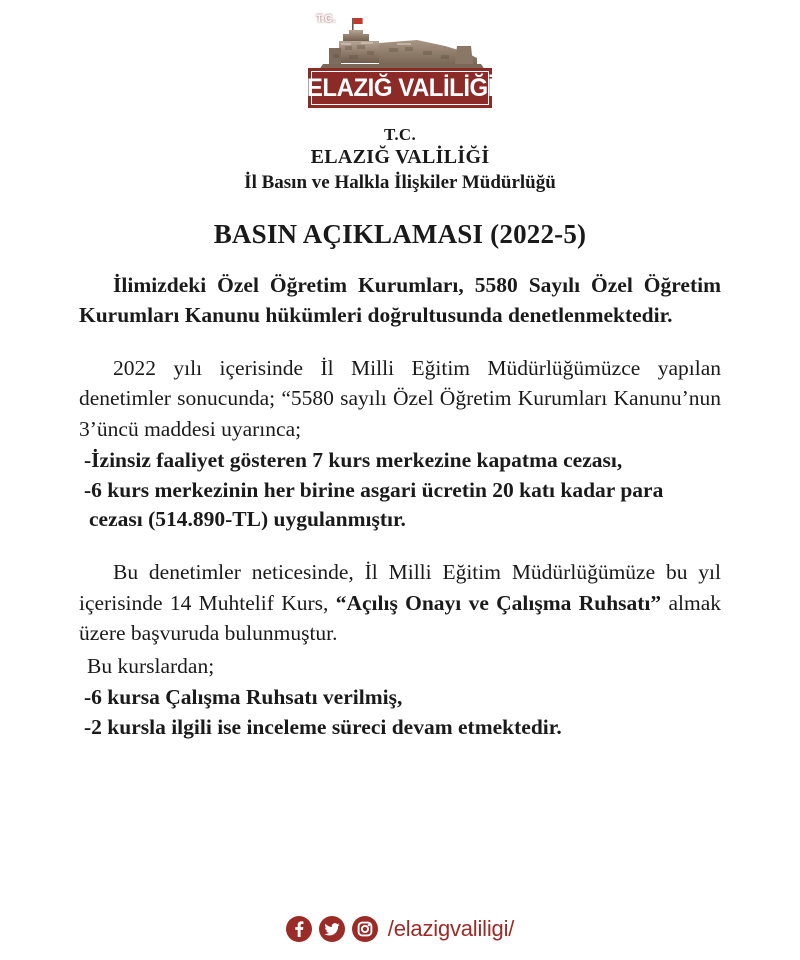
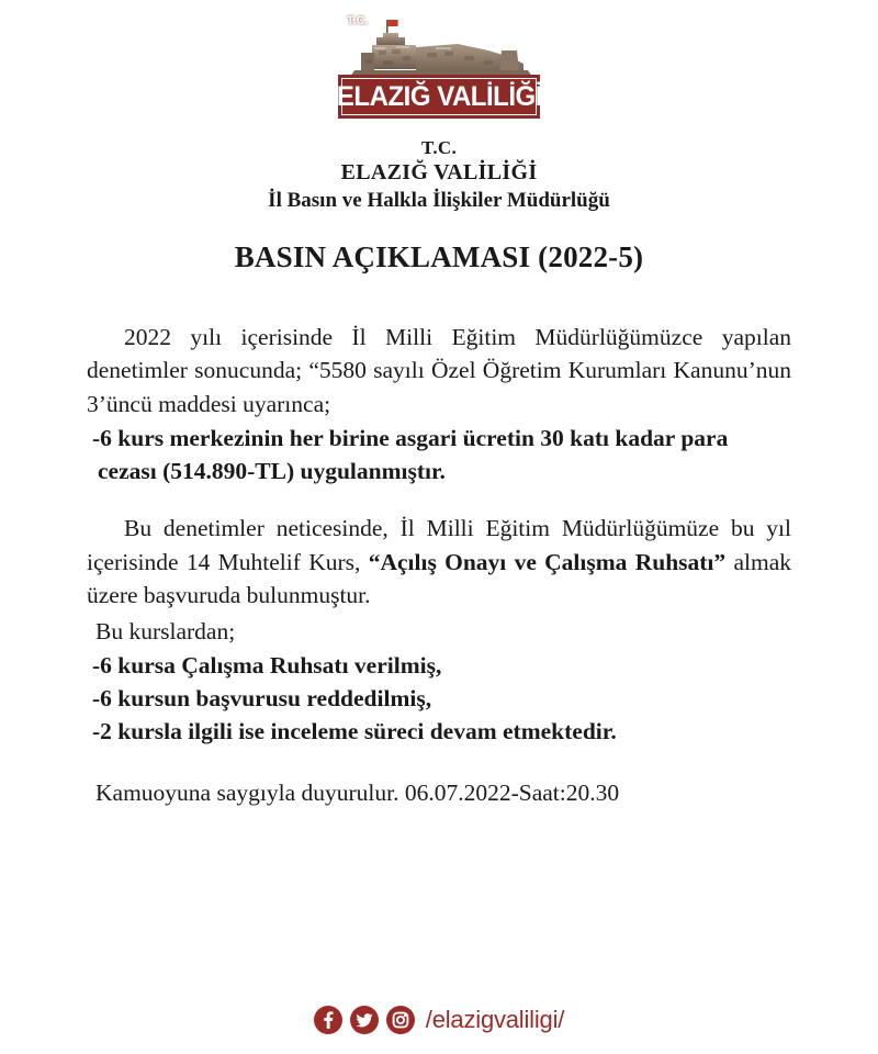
  T.C.
  ELAZIĞ VALİLİĞİ
  T.C.
  ELAZIĞ VALİLİĞİ
  İl Basın ve Halkla İlişkiler Müdürlüğü
  BASIN AÇIKLAMASI (2022-5)
- İlimizdeki Özel Öğretim Kurumları, 5580 Sayılı Özel Öğretim Kurumları Kanunu hükümleri doğrultusunda denetlenmektedir.
  2022 yılı içerisinde İl Milli Eğitim Müdürlüğümüzce yapılan denetimler sonucunda; “5580 sayılı Özel Öğretim Kurumları Kanunu’nun 3’üncü maddesi uyarınca;
- -İzinsiz faaliyet gösteren 7 kurs merkezine kapatma cezası,
- -6 kurs merkezinin her birine asgari ücretin 20 katı kadar para cezası (514.890-TL) uygulanmıştır.
+ -6 kurs merkezinin her birine asgari ücretin 30 katı kadar para cezası (514.890-TL) uygulanmıştır.
  Bu denetimler neticesinde, İl Milli Eğitim Müdürlüğümüze bu yıl içerisinde 14 Muhtelif Kurs, “Açılış Onayı ve Çalışma Ruhsatı” almak üzere başvuruda bulunmuştur.
  Bu kurslardan;
  -6 kursa Çalışma Ruhsatı verilmiş,
+ -6 kursun başvurusu reddedilmiş,
  -2 kursla ilgili ise inceleme süreci devam etmektedir.
+ Kamuoyuna saygıyla duyurulur. 06.07.2022-Saat:20.30
  /elazigvaliligi/
